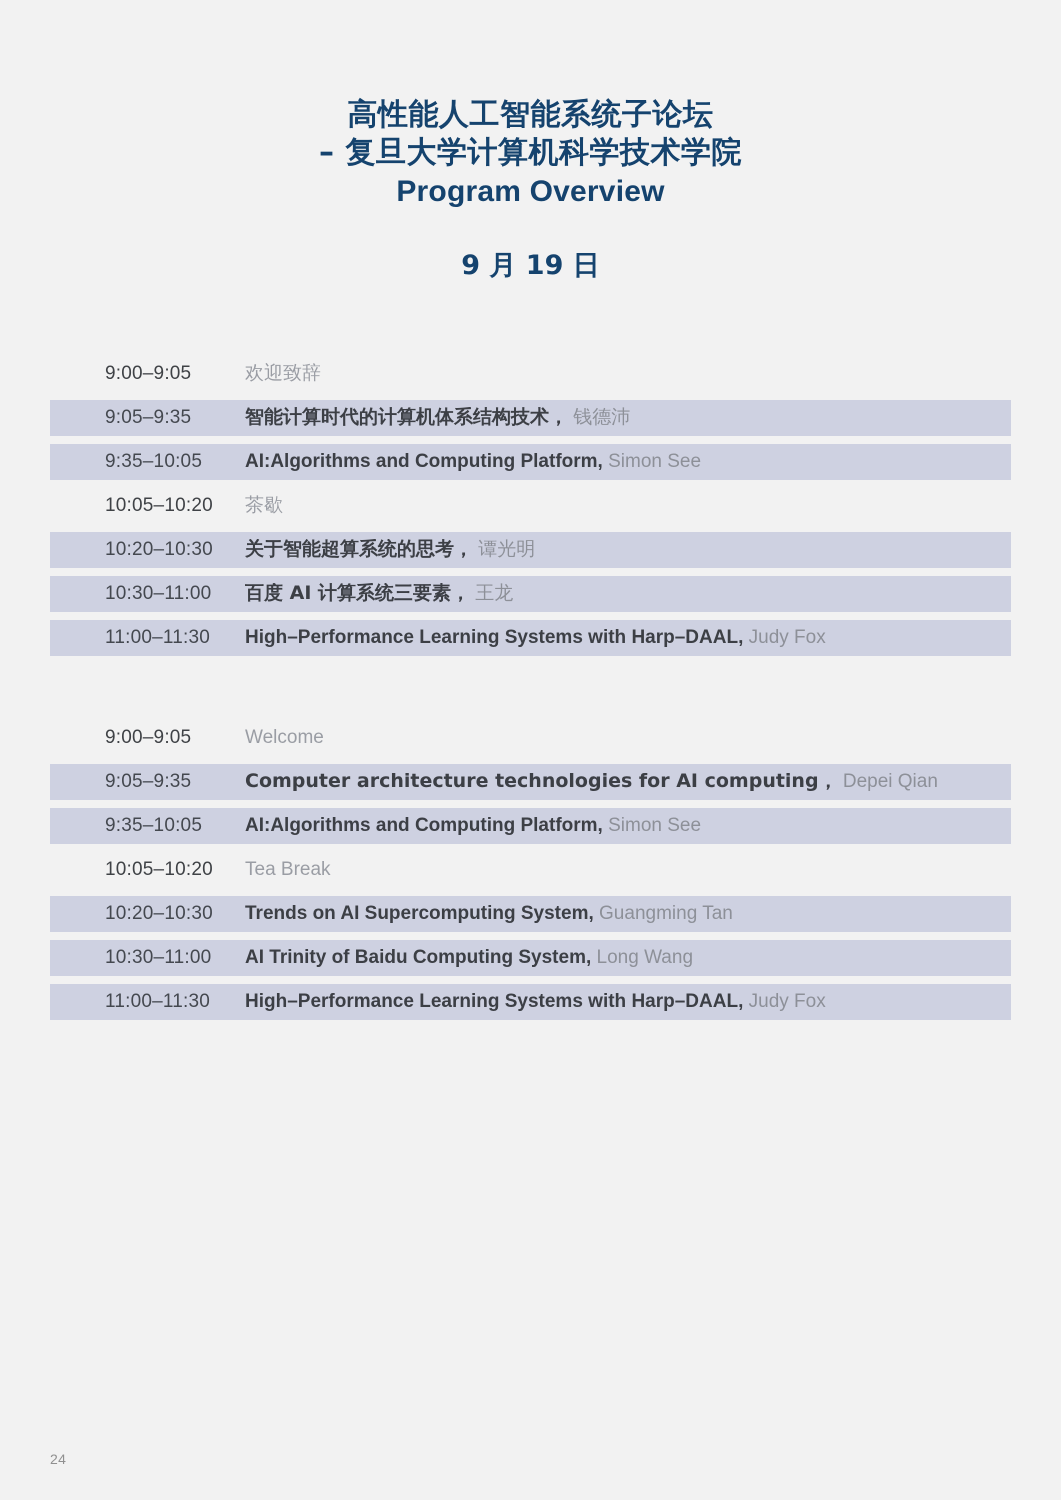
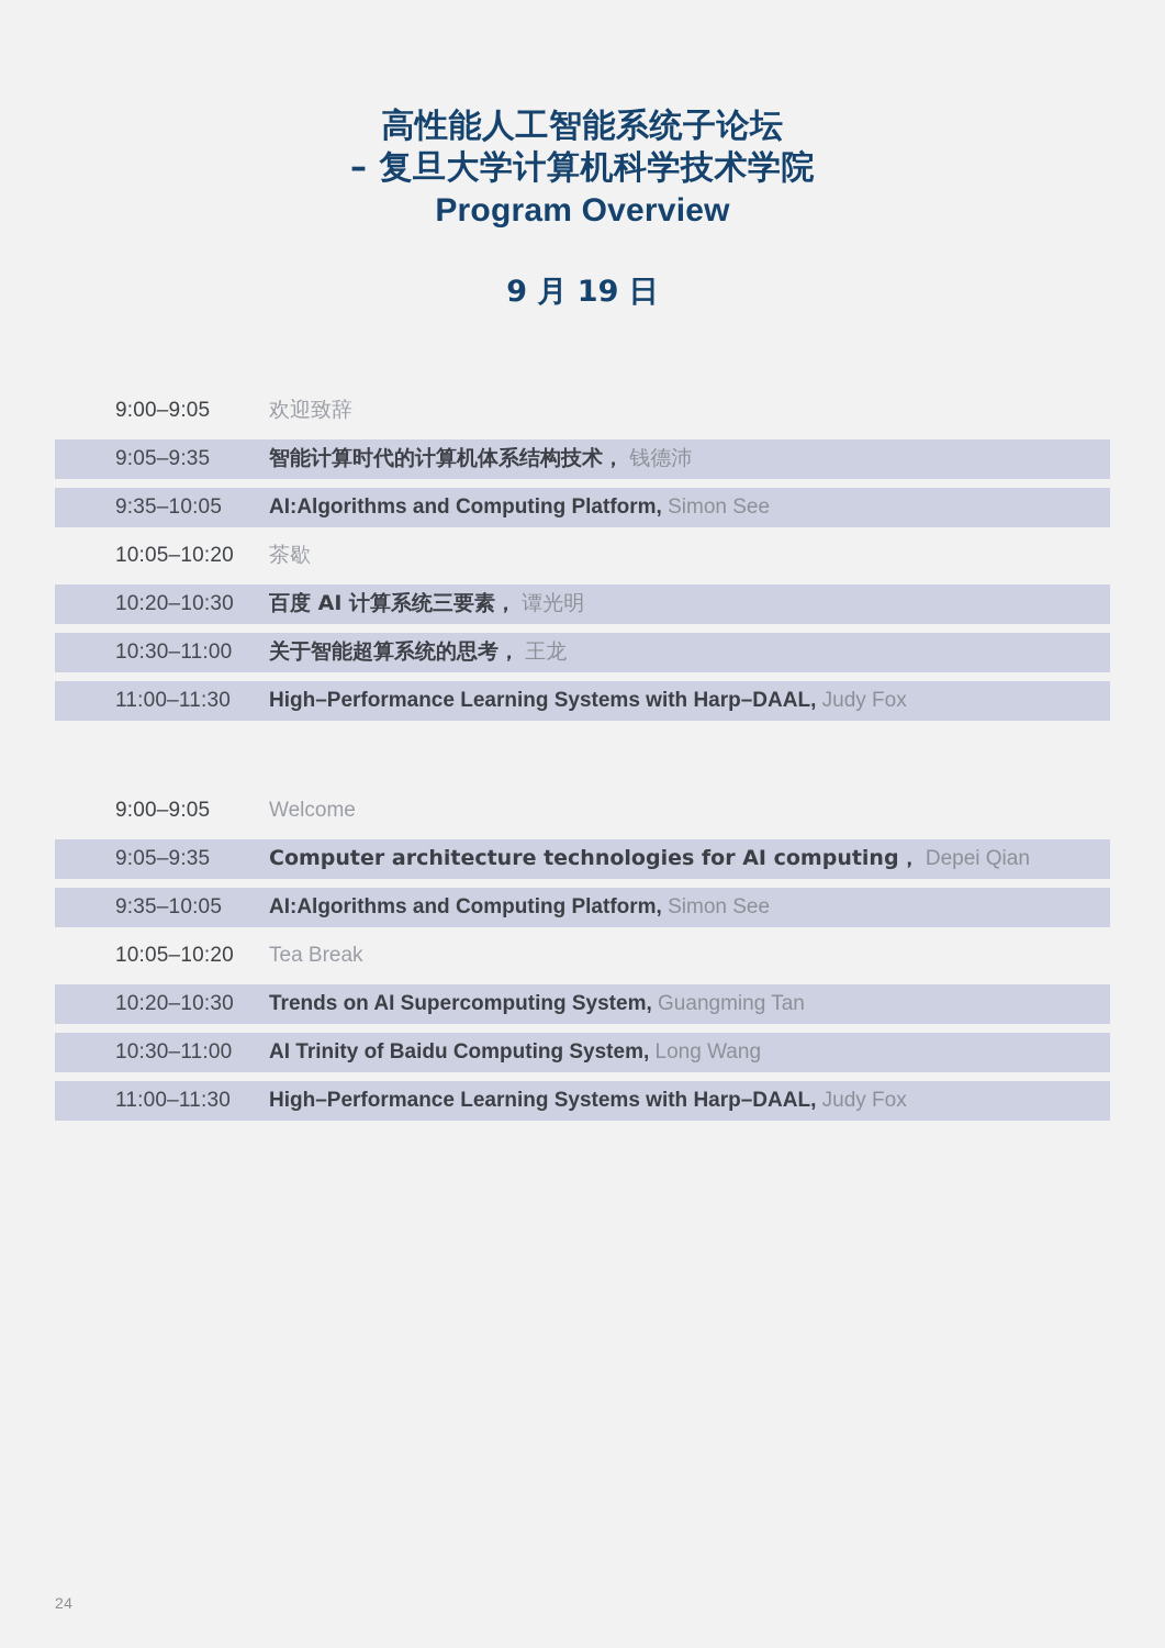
  高性能人工智能系统子论坛
  – 复旦大学计算机科学技术学院
  Program Overview
  9 月 19 日
  9:00–9:05
  欢迎致辞
  9:05–9:35
  智能计算时代的计算机体系结构技术， 钱德沛
  9:35–10:05
  AI:Algorithms and Computing Platform, Simon See
  10:05–10:20
  茶歇
  10:20–10:30
- 关于智能超算系统的思考， 谭光明
+ 百度 AI 计算系统三要素， 谭光明
  10:30–11:00
- 百度 AI 计算系统三要素， 王龙
+ 关于智能超算系统的思考， 王龙
  11:00–11:30
  High–Performance Learning Systems with Harp–DAAL, Judy Fox
  9:00–9:05
  Welcome
  9:05–9:35
  Computer architecture technologies for AI computing， Depei Qian
  9:35–10:05
  AI:Algorithms and Computing Platform, Simon See
  10:05–10:20
  Tea Break
  10:20–10:30
  Trends on AI Supercomputing System, Guangming Tan
  10:30–11:00
  AI Trinity of Baidu Computing System, Long Wang
  11:00–11:30
  High–Performance Learning Systems with Harp–DAAL, Judy Fox
  24
